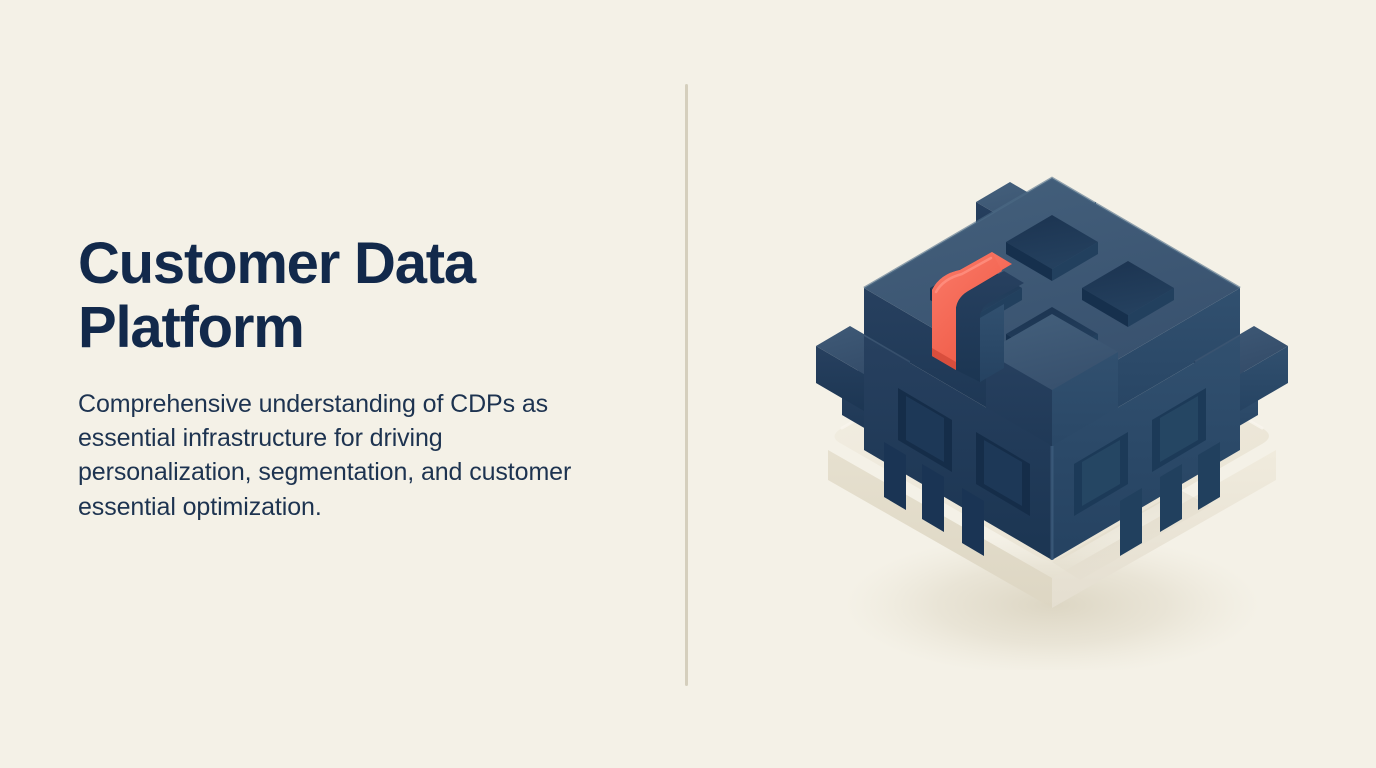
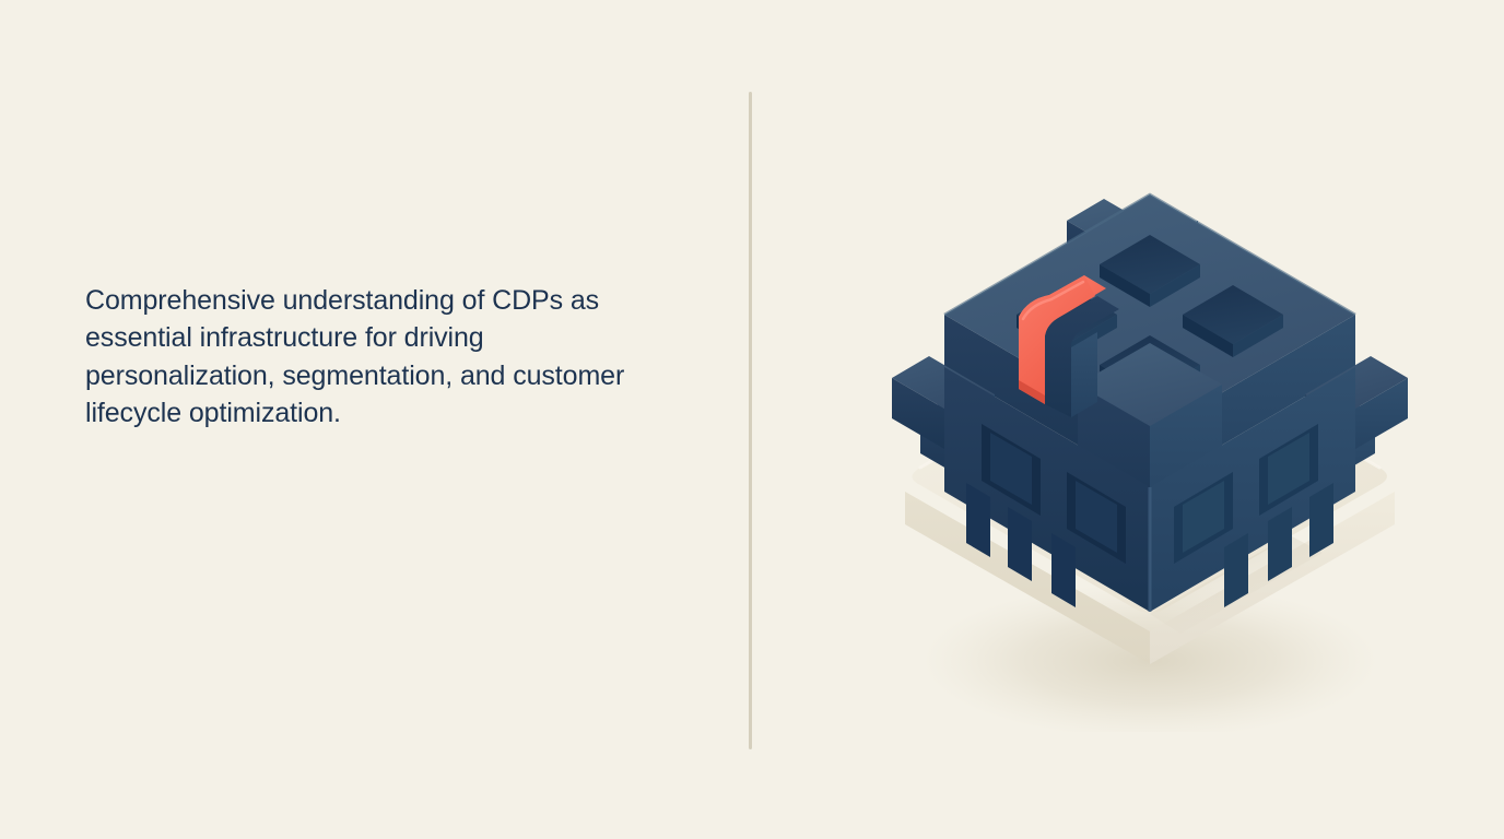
- Customer Data Platform
- Comprehensive understanding of CDPs as essential infrastructure for driving personalization, segmentation, and customer essential optimization.
+ Comprehensive understanding of CDPs as essential infrastructure for driving personalization, segmentation, and customer lifecycle optimization.
